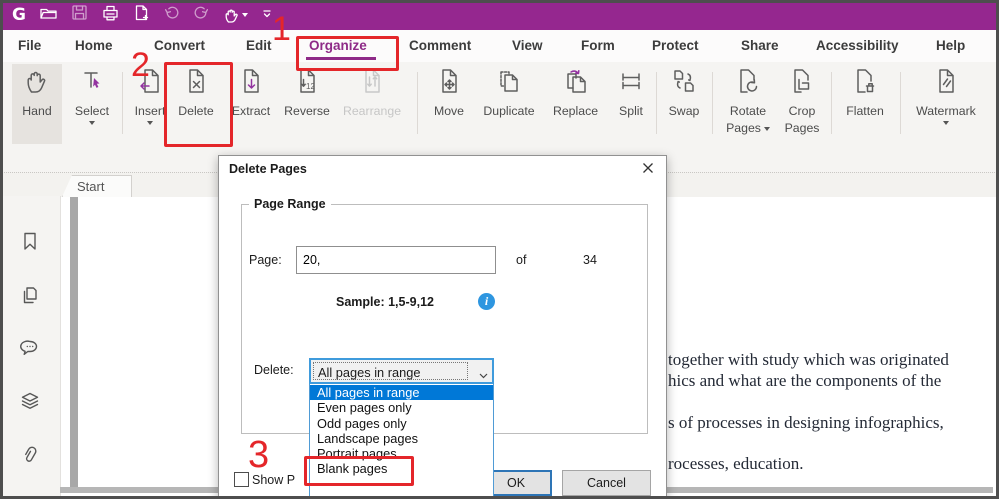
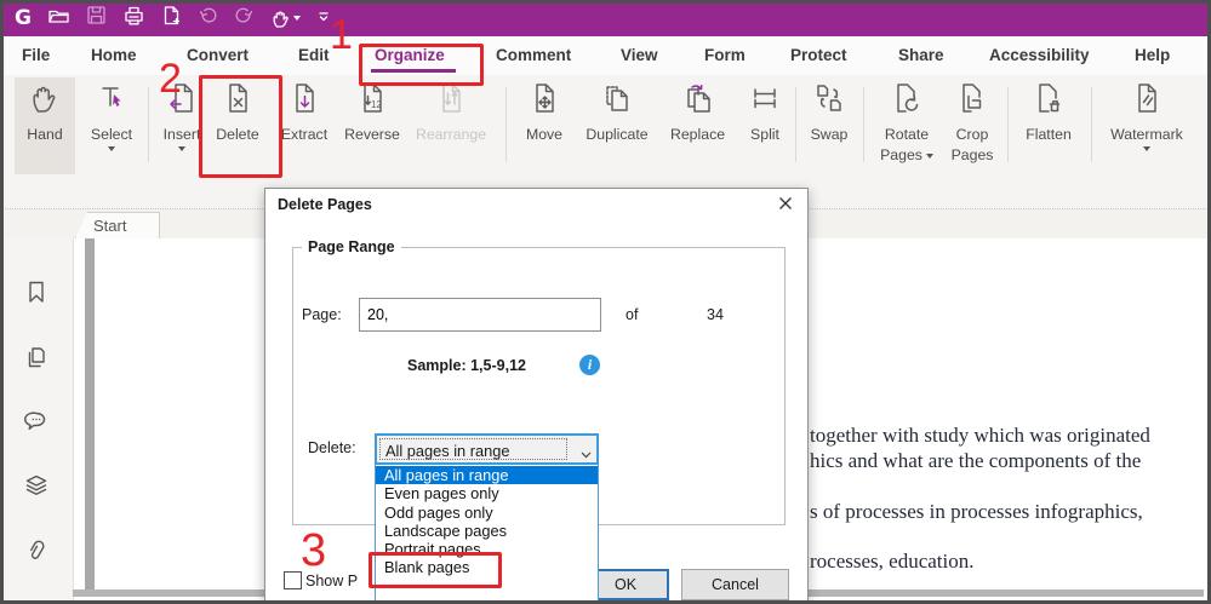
  G
  File
  Home
  Convert
  Edit
  Organize
  Comment
  View
  Form
  Protect
  Share
  Accessibility
  Help
  Hand
  Select
  Insert
  Delete
  Extract
  12
  Reverse
  Rearrange
  Move
  Duplicate
  Replace
  Split
  Swap
  Rotate
  Pages
  Crop
  Pages
  Flatten
  Watermark
  Start
  together with study which was originated
  hics and what are the components of the
- s of processes in designing infographics,
+ s of processes in processes infographics,
  rocesses, education.
  Delete Pages
  Page Range
  Page:
  20,
  of
  34
  Sample: 1,5-9,12
  i
  Delete:
  All pages in range
  All pages in range
  Even pages only
  Odd pages only
  Landscape pages
  Portrait pages
  Blank pages
  Show P
  OK
  Cancel
  1
  2
  3
